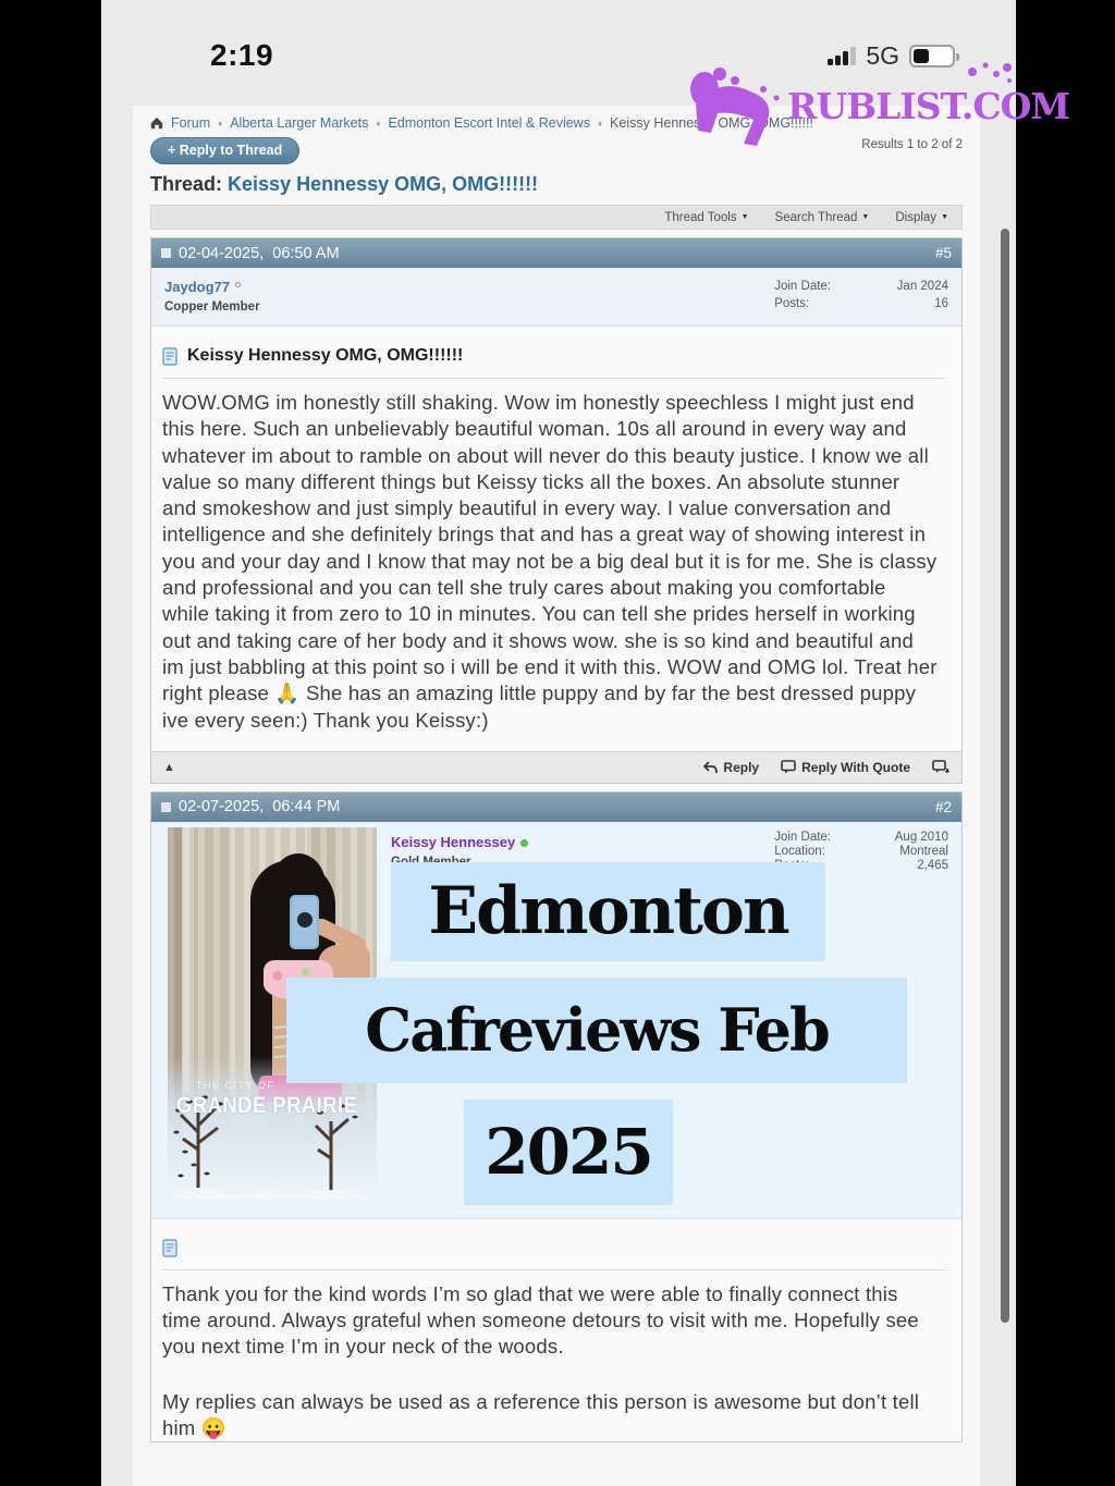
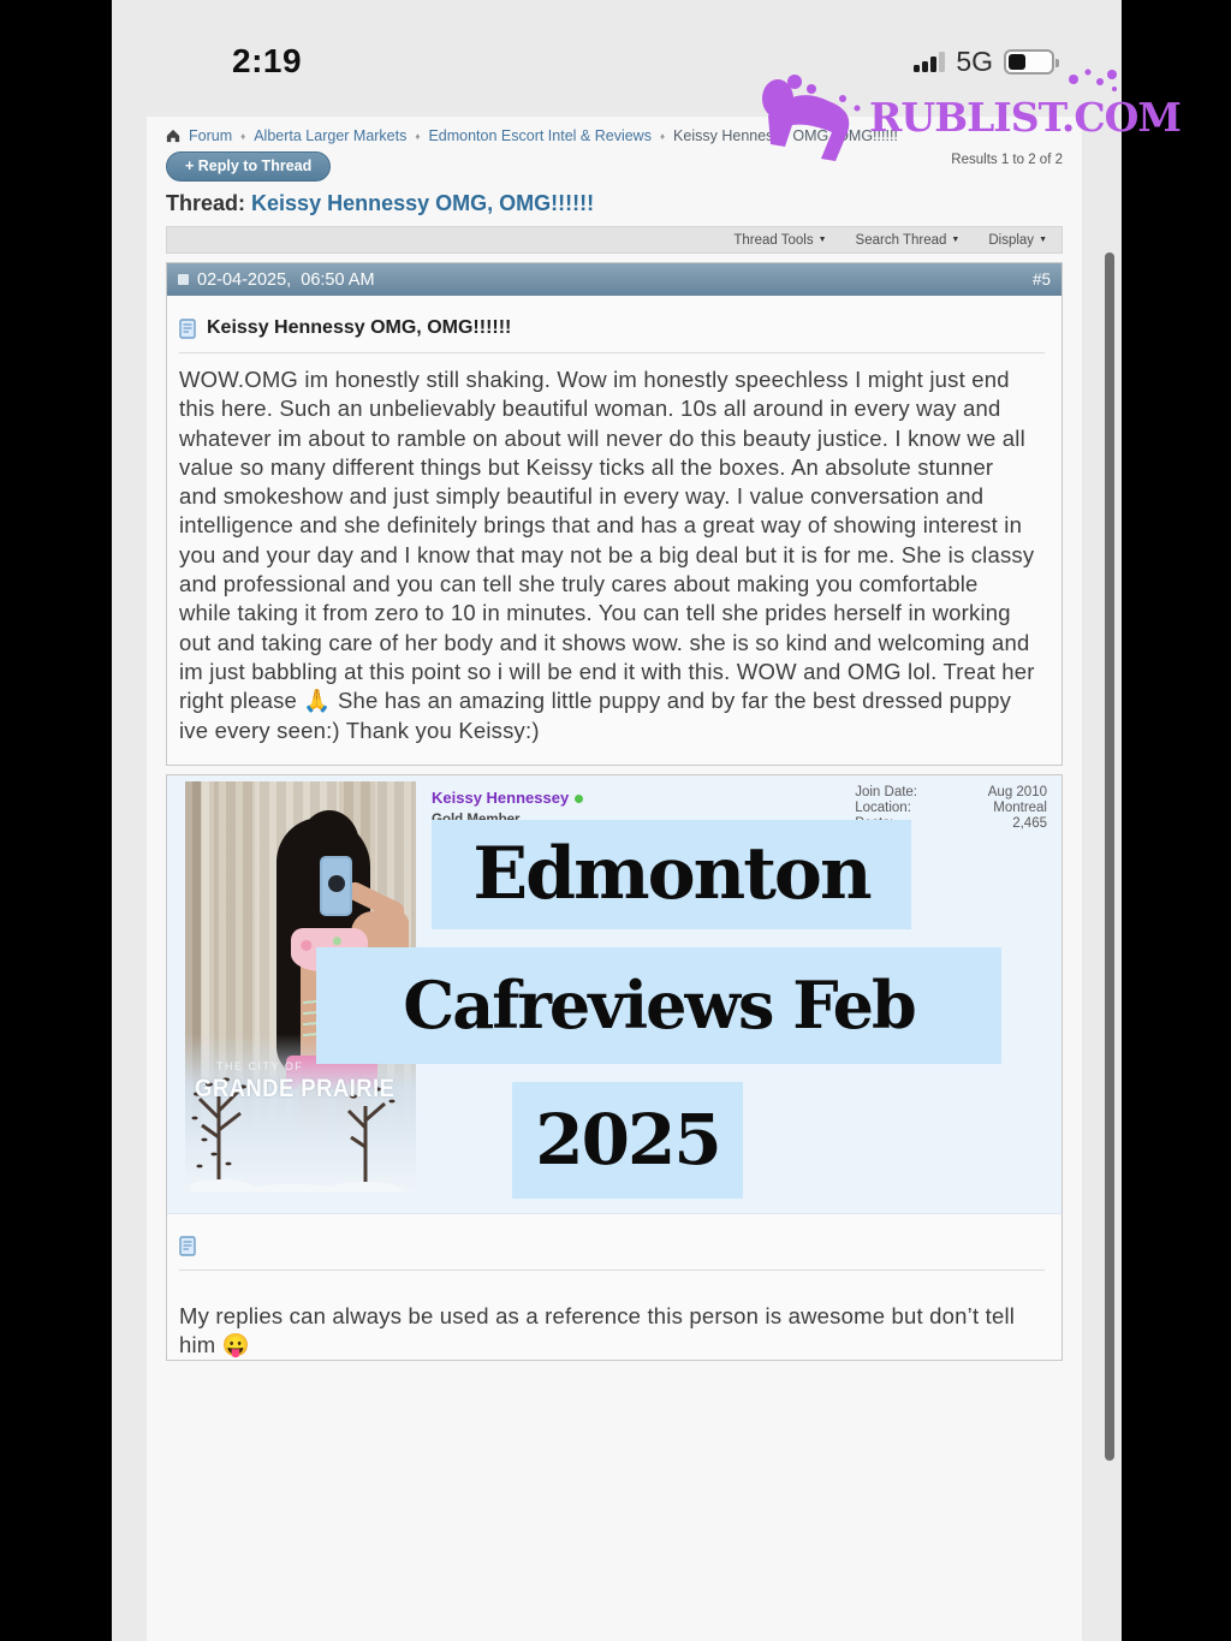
  2:19
  5G
  RUBLIST.COM
  Forum
  ♦
  Alberta Larger Markets
  ♦
  Edmonton Escort Intel & Reviews
  ♦
  Keissy Hennes OMGMG!!!!!!
  + Reply to Thread
  Results 1 to 2 of 2
  Thread: Keissy Hennessy OMG, OMG!!!!!!
  Thread Tools
  Search Thread
  Display
  02-04-2025, 06:50 AM
  #5
- Jaydog77
- Copper Member
- Join Date:	Jan 2024
- Posts:	16
  Keissy Hennessy OMG, OMG!!!!!!
- WOW.OMG im honestly still shaking. Wow im honestly speechless I might just end this here. Such an unbelievably beautiful woman. 10s all around in every way and whatever im about to ramble on about will never do this beauty justice. I know we all value so many different things but Keissy ticks all the boxes. An absolute stunner and smokeshow and just simply beautiful in every way. I value conversation and intelligence and she definitely brings that and has a great way of showing interest in you and your day and I know that may not be a big deal but it is for me. She is classy and professional and you can tell she truly cares about making you comfortable while taking it from zero to 10 in minutes. You can tell she prides herself in working out and taking care of her body and it shows wow. she is so kind and beautiful and im just babbling at this point so i will be end it with this. WOW and OMG lol. Treat her right please 🙏 She has an amazing little puppy and by far the best dressed puppy ive every seen:) Thank you Keissy:)
+ WOW.OMG im honestly still shaking. Wow im honestly speechless I might just end this here. Such an unbelievably beautiful woman. 10s all around in every way and whatever im about to ramble on about will never do this beauty justice. I know we all value so many different things but Keissy ticks all the boxes. An absolute stunner and smokeshow and just simply beautiful in every way. I value conversation and intelligence and she definitely brings that and has a great way of showing interest in you and your day and I know that may not be a big deal but it is for me. She is classy and professional and you can tell she truly cares about making you comfortable while taking it from zero to 10 in minutes. You can tell she prides herself in working out and taking care of her body and it shows wow. she is so kind and welcoming and im just babbling at this point so i will be end it with this. WOW and OMG lol. Treat her right please 🙏 She has an amazing little puppy and by far the best dressed puppy ive every seen:) Thank you Keissy:)
- ▲
- Reply
- Reply With Quote
- 02-07-2025, 06:44 PM
- #2
  THE CITY OF
  GRANDE PRAIRIE
  Keissy Hennessey
  Join Date:	Aug 2010
  Location:	Montreal
  Edmonton
  Cafreviews Feb
  2025
- Thank you for the kind words I’m so glad that we were able to finally connect this time around. Always grateful when someone detours to visit with me. Hopefully see you next time I’m in your neck of the woods.
  My replies can always be used as a reference this person is awesome but don’t tell him 😛
